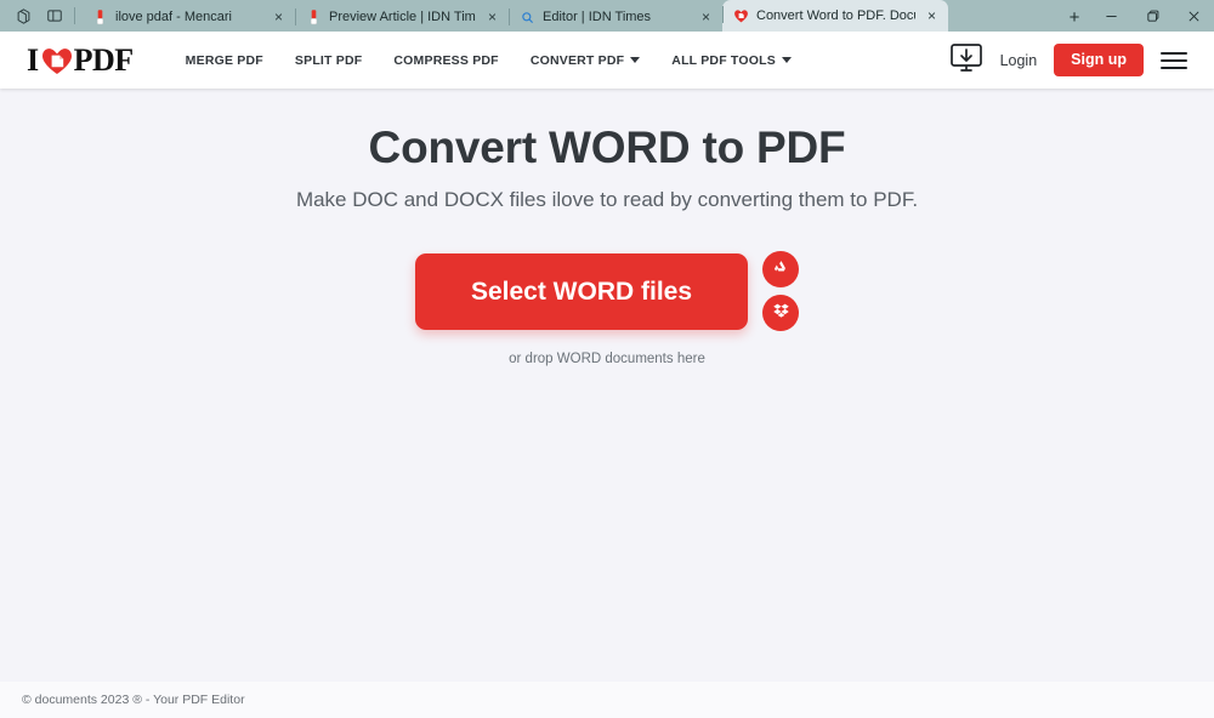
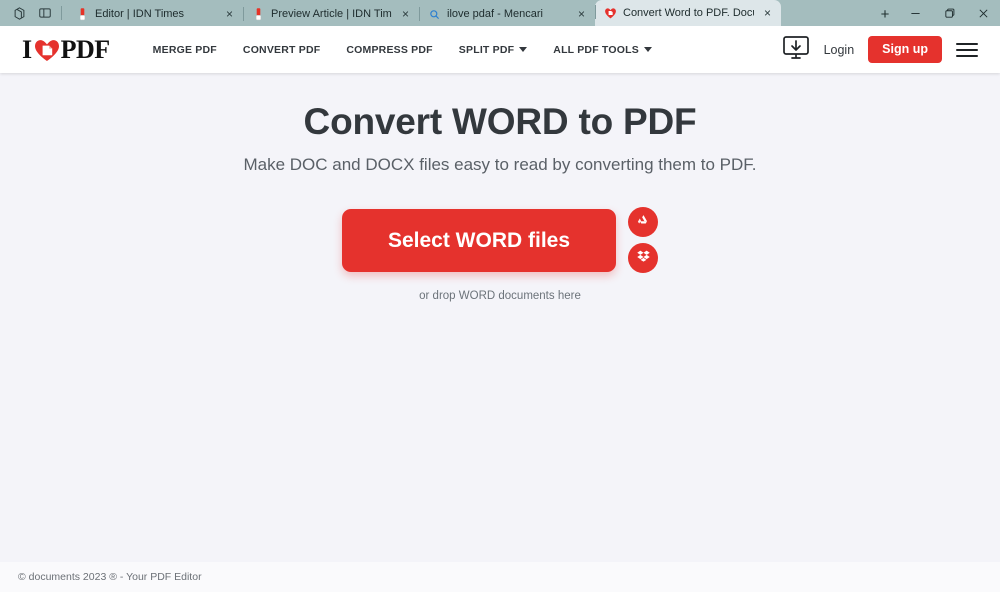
- ilove pdaf - Mencari
+ Editor | IDN Times
  ×
  Preview Article | IDN Tim
  ×
- Editor | IDN Times
+ ilove pdaf - Mencari
  ×
  Convert Word to PDF. Doc
  ×
  +
  I
  PDF
  MERGE PDF
- SPLIT PDF
+ CONVERT PDF
  COMPRESS PDF
- CONVERT PDF
+ SPLIT PDF
  ALL PDF TOOLS
  Login
  Sign up
  Convert WORD to PDF
- Make DOC and DOCX files ilove to read by converting them to PDF.
+ Make DOC and DOCX files easy to read by converting them to PDF.
  Select WORD files
  or drop WORD documents here
  © documents 2023 ® - Your PDF Editor
